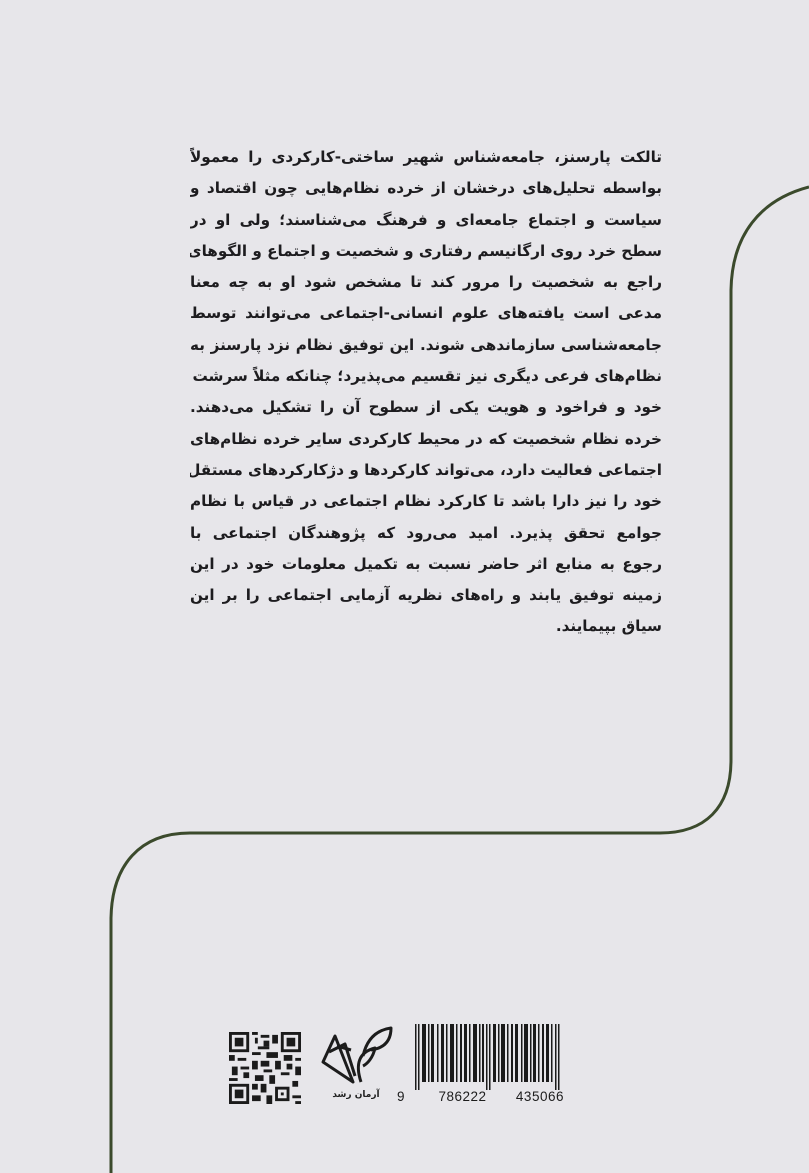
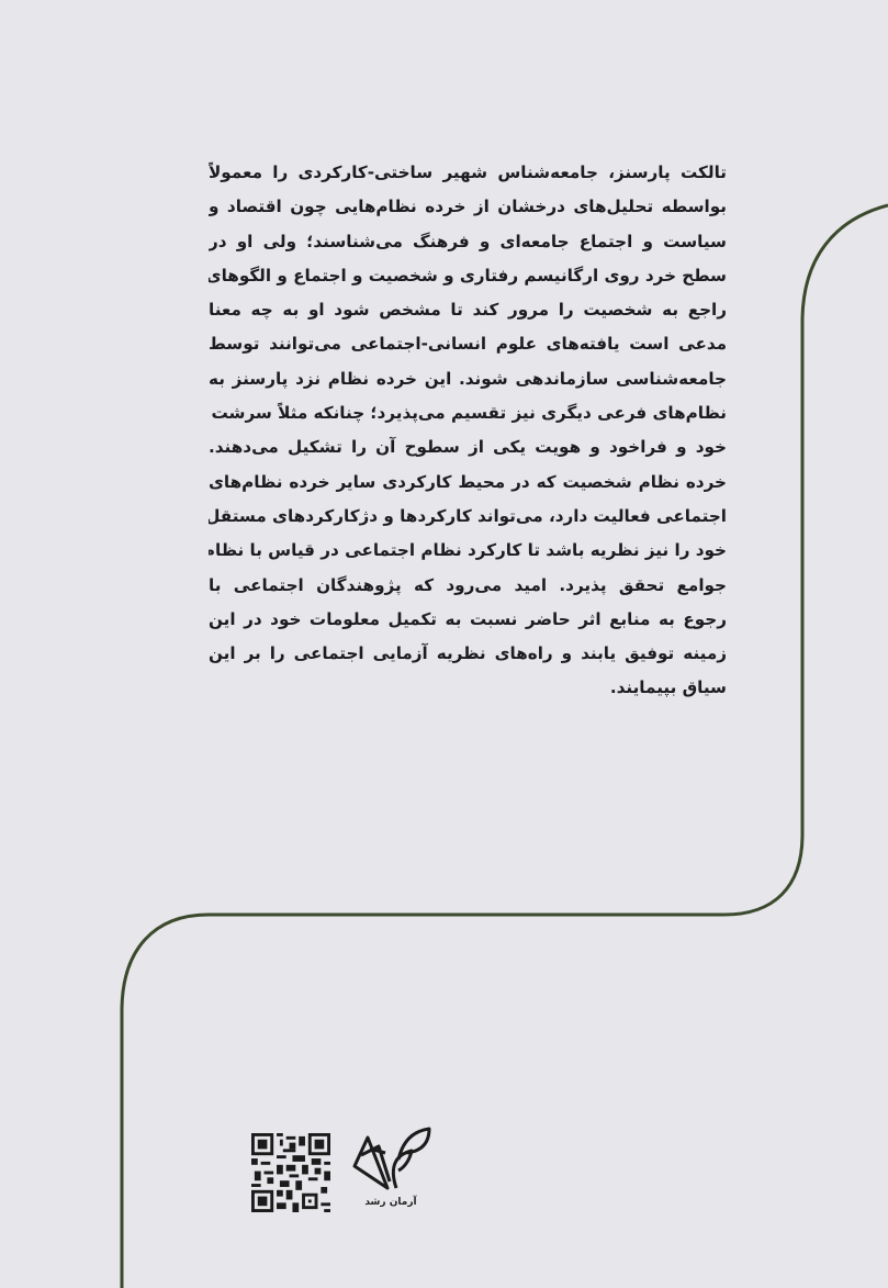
  تالکت پارسنز، جامعه‌شناس شهیر ساختی-کارکردی را معمولاً
  بواسطه تحلیل‌های درخشان از خرده نظام‌هایی چون اقتصاد و
  سیاست و اجتماع جامعه‌ای و فرهنگ می‌شناسند؛ ولی او در
  سطح خرد روی ارگانیسم رفتاری و شخصیت و اجتماع و الگوهای
  راجع به شخصیت را مرور کند تا مشخص شود او به چه معنا
  مدعی است یافته‌های علوم انسانی-اجتماعی می‌توانند توسط
- جامعه‌شناسی سازماندهی شوند. این توفیق نظام نزد پارسنز به
+ جامعه‌شناسی سازماندهی شوند. این خرده نظام نزد پارسنز به
  نظام‌های فرعی دیگری نیز تقسیم می‌پذیرد؛ چنانکه مثلاً سرشت
  خود و فراخود و هویت یکی از سطوح آن را تشکیل می‌دهند.
  خرده نظام شخصیت که در محیط کارکردی سایر خرده نظام‌های
  اجتماعی فعالیت دارد، می‌تواند کارکردها و دژکارکردهای مستقل
- خود را نیز دارا باشد تا کارکرد نظام اجتماعی در قیاس با نظام
+ خود را نیز نظریه باشد تا کارکرد نظام اجتماعی در قیاس با نظام
  جوامع تحقق پذیرد. امید می‌رود که پژوهندگان اجتماعی با
  رجوع به منابع اثر حاضر نسبت به تکمیل معلومات خود در این
  زمینه توفیق یابند و راه‌های نظریه آزمایی اجتماعی را بر این
  سیاق بپیمایند.
  آرمان رشد
- 9
- 786222
- 435066
